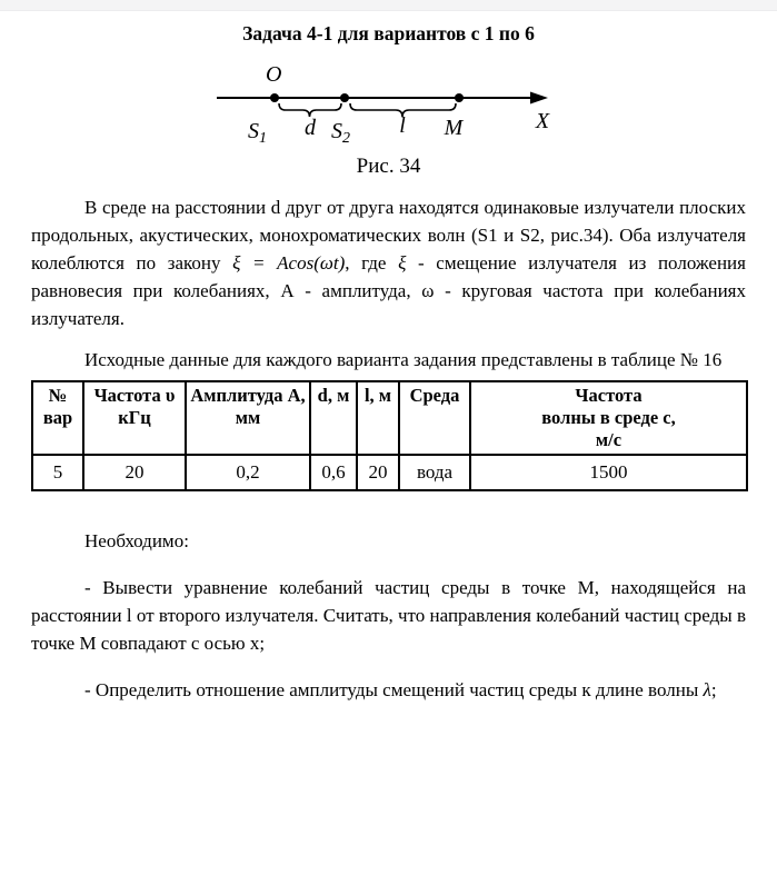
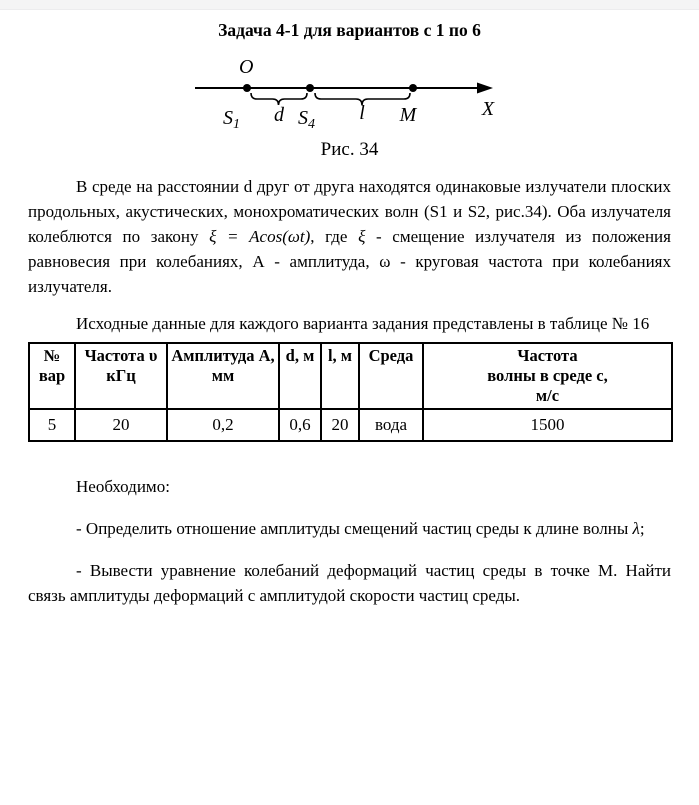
  Задача 4-1 для вариантов с 1 по 6
  O
  S1
  d
- S2
+ S4
  l
  M
  X
  Рис. 34
  В среде на расстоянии d друг от друга находятся одинаковые излучатели плоских продольных, акустических, монохроматических волн (S1 и S2, рис.34). Оба излучателя колеблются по закону ξ = Acos(ωt), где ξ - смещение излучателя из положения равновесия при колебаниях, А - амплитуда, ω - круговая частота при колебаниях излучателя.
  Исходные данные для каждого варианта задания представлены в таблице № 16
  № вар	Частота υ кГц	Амплитуда А, мм	d, м	l, м	Среда	Частота волны в среде с, м/с
  5	20	0,2	0,6	20	вода	1500
  Необходимо:
- - Вывести уравнение колебаний частиц среды в точке М, находящейся на расстоянии l от второго излучателя. Считать, что направления колебаний частиц среды в точке М совпадают с осью х;
  - Определить отношение амплитуды смещений частиц среды к длине волны λ;
+ - Вывести уравнение колебаний деформаций частиц среды в точке М. Найти связь амплитуды деформаций с амплитудой скорости частиц среды.
